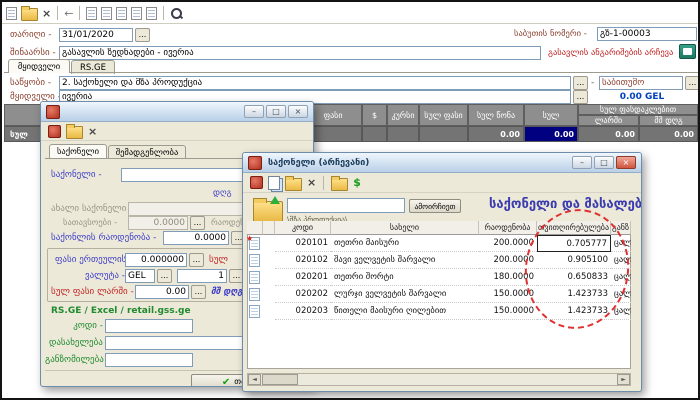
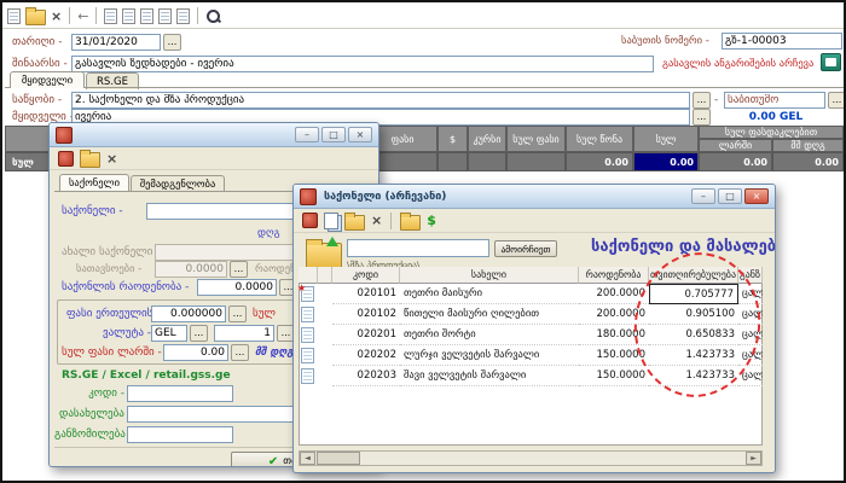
  ×
  ←
  თარიღი -
  31/01/2020
  ...
  საბუთის ნომერი -
  გზ-1-00003
  შინაარსი -
  გასავლის ზედნადები - ივერია
  გასავლის ანგარიშების არჩევა
  მყიდველი
  RS.GE
  საწყობი -
  2. საქონელი და მზა პროდუქცია
  ...
  -
  საბითუმო
  ...
  მყიდველი
  ივერია
  ...
  0.00 GEL
  ფასი
  $
  კურსი
  სულ ფასი
  სულ წონა
  სულ
  სულ ფასდაკლებით
  ლარში
  მშ დღგ
  სულ
  0.00
  0.00
  0.00
  0.00
  –
  □
  ×
  ×
  საქონელი
  შემადგენლობა
  საქონელი -
  დღგ
  ახალი საქონელი
  სათავსოები -
  0.0000
  ...
  საქონლის რაოდენობა -
  0.0000
  ფასი ერთეული
  0.000000
  ...
  სულ
  ვალუტა -
  GEL
  ...
  1
  ...
  სულ ფასი ლარში -
  0.00
  ...
  მშ დღგ
  RS.GE / Excel / retail.gss.ge
  კოდი -
  დასახელება
  განზომილება
  ✔
  საქონელი (არჩევანი)
  –
  □
  ×
  ×
  $
  ამოირჩიეთ
  საქონელი და მასალებ
  \მზა პროდუქცია\
  კოდი
  სახელი
  რაოდენობა
  თვითღირებულება
  განზ
  ★
  020101
  თეთრი მაისური
  200.0000
  0.705777
  ცალ
  020102
- შავი ველვეტის შარვალი
+ წითელი მაისური ღილებით
  200.0000
  0.905100
  ცალ
  020201
  თეთრი შორტი
  180.0000
  0.650833
  ცალ
  020202
  ლურჯი ველვეტის შარვალი
  150.0000
  1.423733
  ცალ
  020203
- წითელი მაისური ღილებით
+ შავი ველვეტის შარვალი
  150.0000
  1.423733
  ცალ
